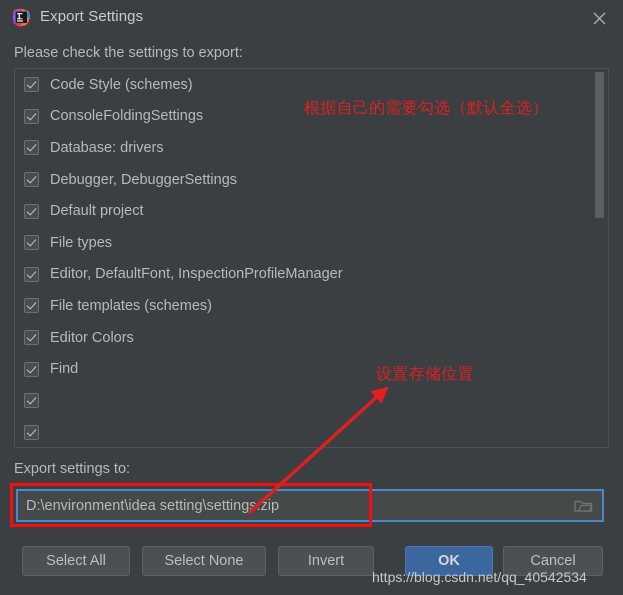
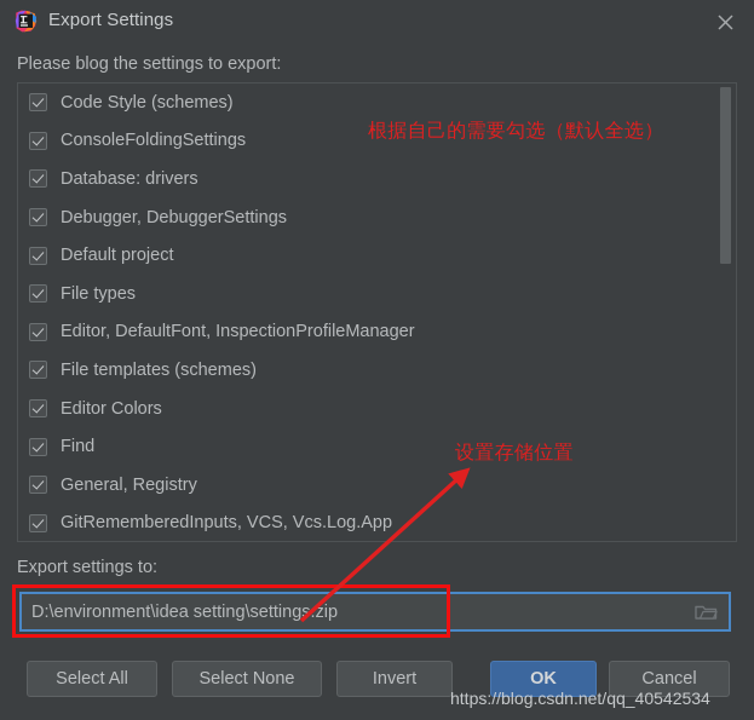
  Export Settings
- Please check the settings to export:
+ Please blog the settings to export:
  Code Style (schemes)
  ConsoleFoldingSettings
  Database: drivers
  Debugger, DebuggerSettings
  Default project
  File types
  Editor, DefaultFont, InspectionProfileManager
  File templates (schemes)
  Editor Colors
  Find
+ General, Registry
+ GitRememberedInputs, VCS, Vcs.Log.App
  Export settings to:
  D:\environment\idea setting\settingszip
  Select All
  Select None
  Invert
  OK
  Cancel
  根据自己的需要勾选（默认全选）
  设置存储位置
  https://blog.csdn.net/qq_40542534
